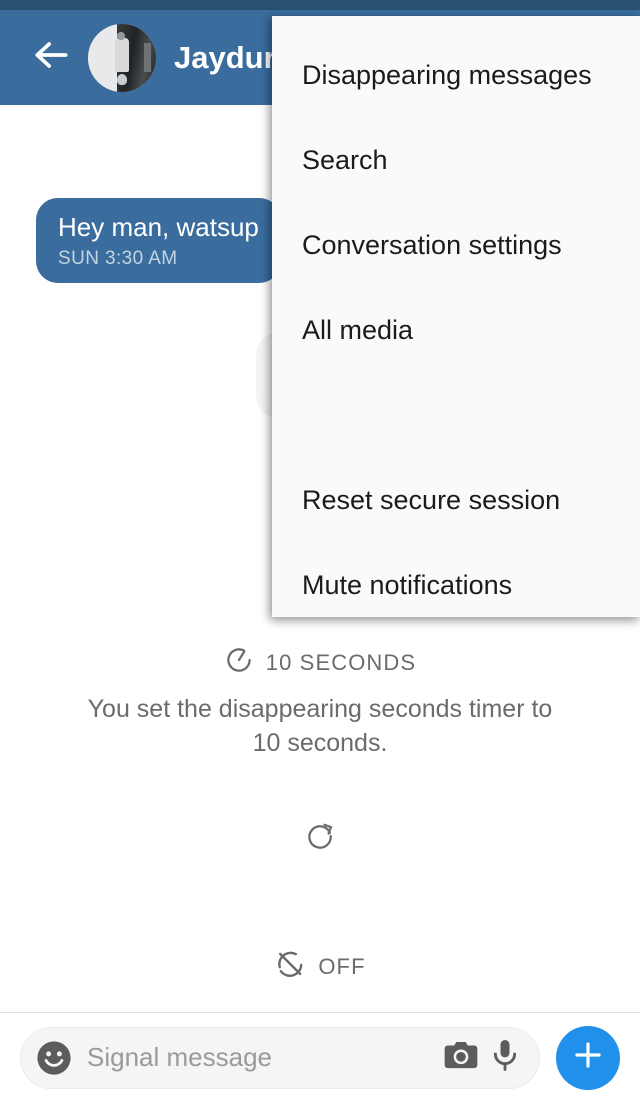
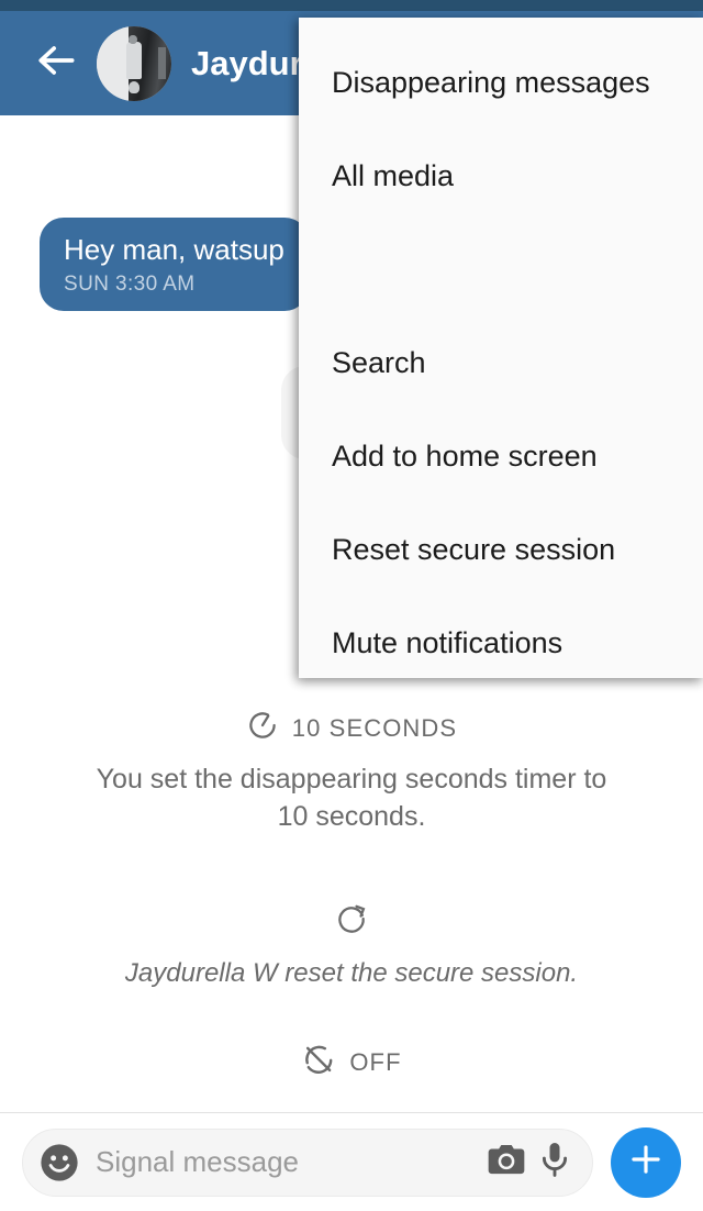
  Hey man, watsup
  SUN 3:30 AM
  10 SECONDS
  You set the disappearing seconds timer to 10 seconds.
+ Jaydurella W reset the secure session.
  OFF
  Signal message
  Disappearing messages
- Search
+ All media
- Conversation settings
- All media
+ Search
+ Add to home screen
  Reset secure session
  Mute notifications
